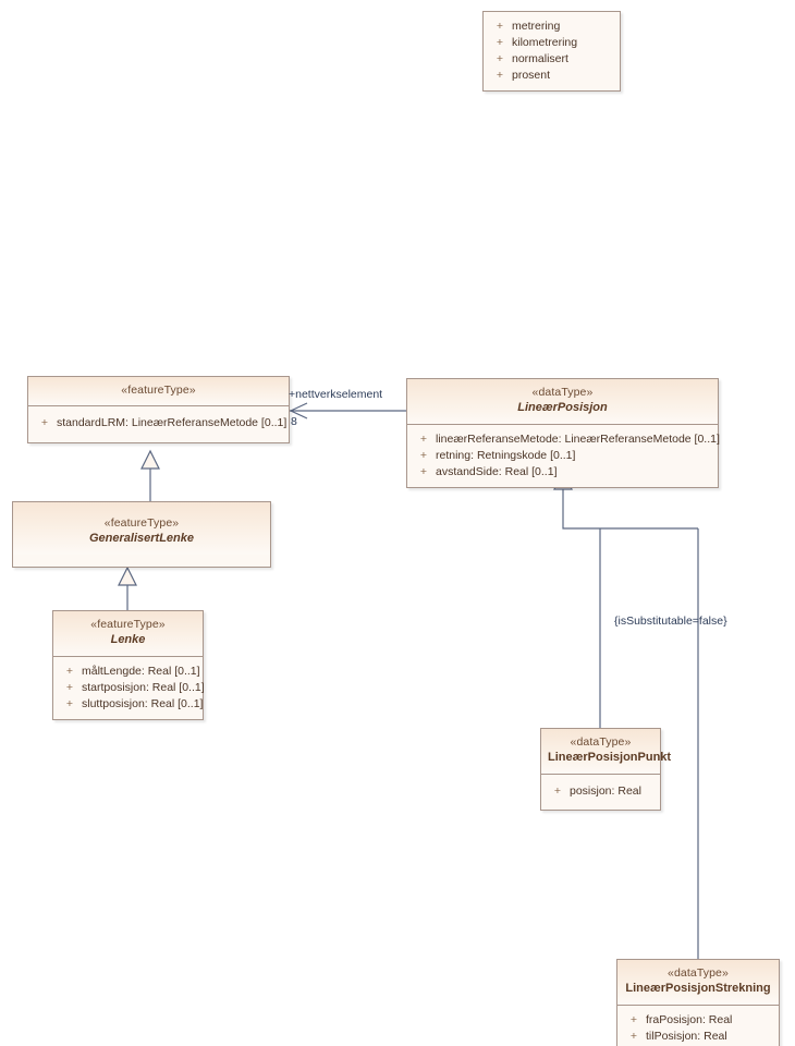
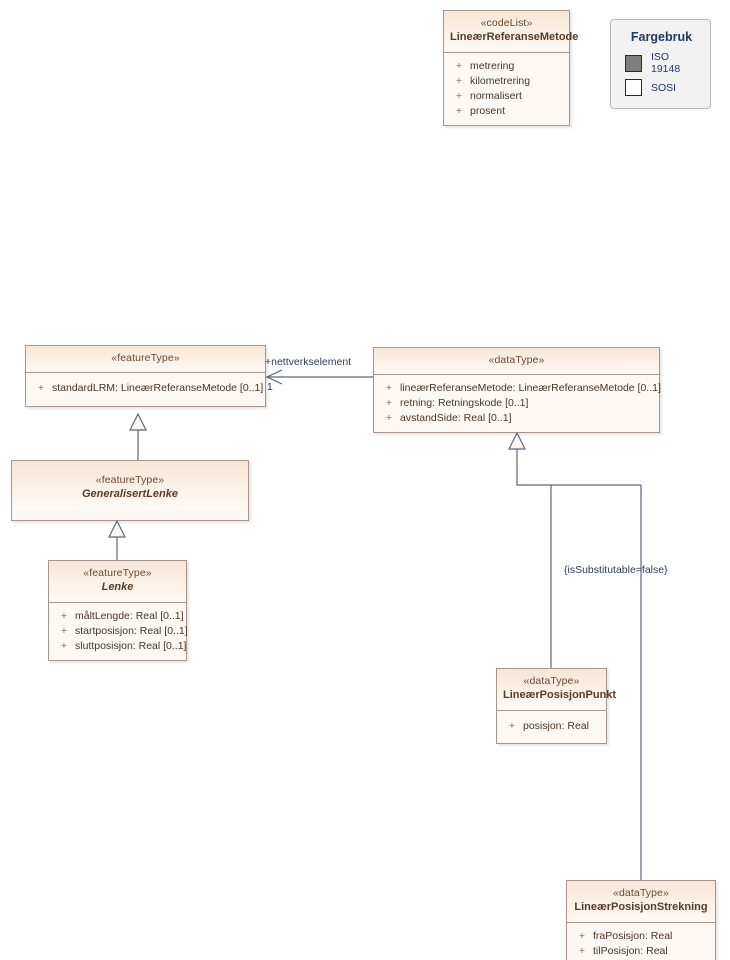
+ «codeList»
+ LineærReferanseMetode
  +
  metrering
  +
  kilometrering
  +
  normalisert
  +
  prosent
+ Fargebruk
+ ISO 19148
+ SOSI
  «featureType»
  +
  standardLRM: LineærReferanseMetode [0..1]
  «dataType»
- LineærPosisjon
  +
  lineærReferanseMetode: LineærReferanseMetode [0..1]
  +
  retning: Retningskode [0..1]
  +
  avstandSide: Real [0..1]
  «featureType»
  GeneralisertLenke
  «featureType»
  Lenke
  +
  måltLengde: Real [0..1]
  +
  startposisjon: Real [0..1]
  +
  sluttposisjon: Real [0..1]
  «dataType»
  LineærPosisjonPunkt
  +
  posisjon: Real
  «dataType»
  LineærPosisjonStrekning
  +
  fraPosisjon: Real
  +
  tilPosisjon: Real
  +nettverkselement
- 8
+ 1
  {isSubstitutable=false}
